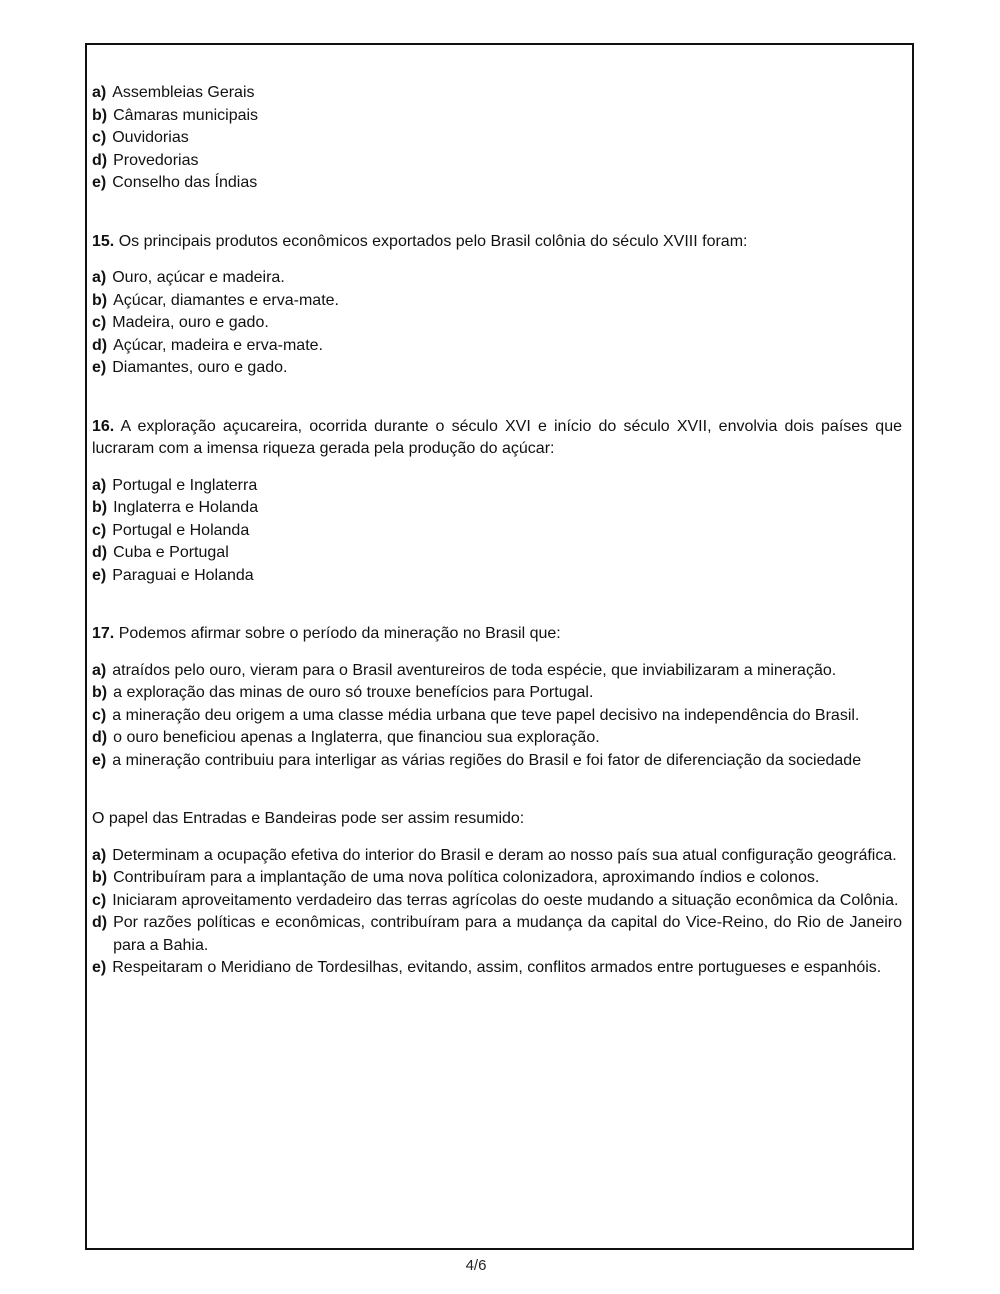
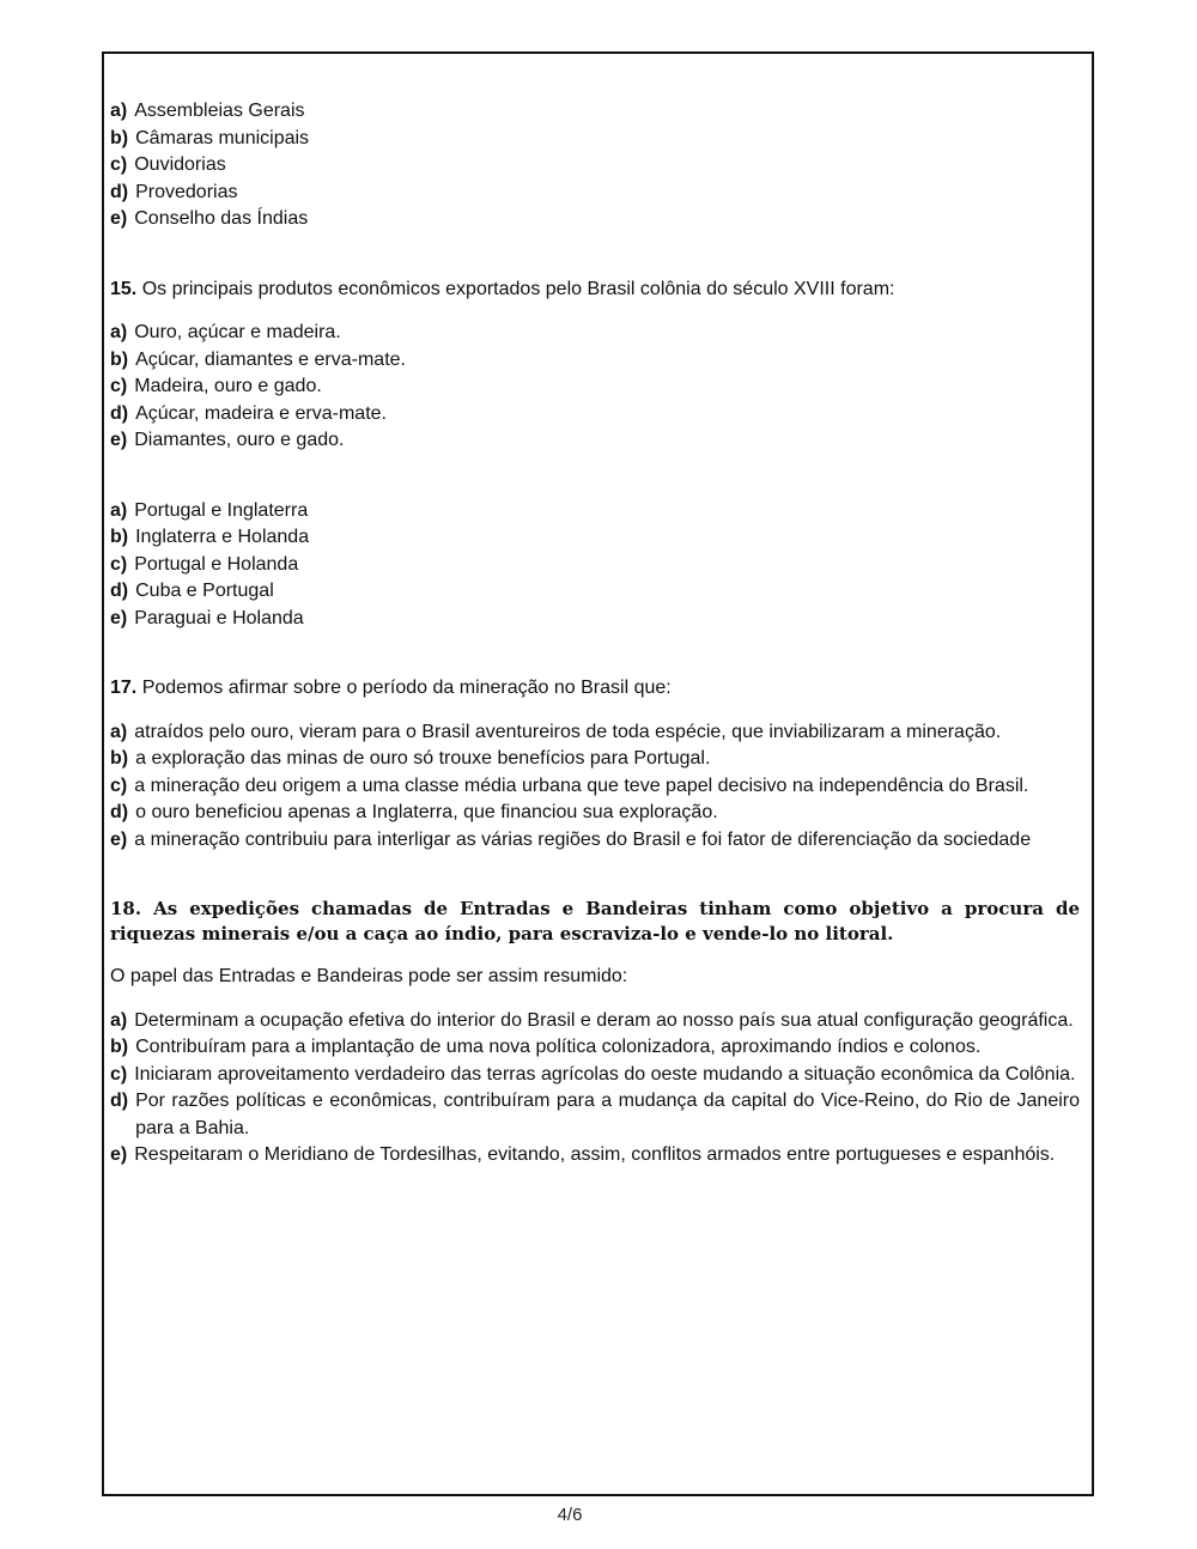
  a)
  Assembleias Gerais
  b)
  Câmaras municipais
  c)
  Ouvidorias
  d)
  Provedorias
  e)
  Conselho das Índias
  15. Os principais produtos econômicos exportados pelo Brasil colônia do século XVIII foram:
  a)
  Ouro, açúcar e madeira.
  b)
  Açúcar, diamantes e erva-mate.
  c)
  Madeira, ouro e gado.
  d)
  Açúcar, madeira e erva-mate.
  e)
  Diamantes, ouro e gado.
- 16. A exploração açucareira, ocorrida durante o século XVI e início do século XVII, envolvia dois países que lucraram com a imensa riqueza gerada pela produção do açúcar:
  a)
  Portugal e Inglaterra
  b)
  Inglaterra e Holanda
  c)
  Portugal e Holanda
  d)
  Cuba e Portugal
  e)
  Paraguai e Holanda
  17. Podemos afirmar sobre o período da mineração no Brasil que:
  a)
  atraídos pelo ouro, vieram para o Brasil aventureiros de toda espécie, que inviabilizaram a mineração.
  b)
  a exploração das minas de ouro só trouxe benefícios para Portugal.
  c)
  a mineração deu origem a uma classe média urbana que teve papel decisivo na independência do Brasil.
  d)
  o ouro beneficiou apenas a Inglaterra, que financiou sua exploração.
  e)
  a mineração contribuiu para interligar as várias regiões do Brasil e foi fator de diferenciação da sociedade
+ 18. As expedições chamadas de Entradas e Bandeiras tinham como objetivo a procura de riquezas minerais e/ou a caça ao índio, para escraviza-lo e vende-lo no litoral.
  O papel das Entradas e Bandeiras pode ser assim resumido:
  a)
  Determinam a ocupação efetiva do interior do Brasil e deram ao nosso país sua atual configuração geográfica.
  b)
  Contribuíram para a implantação de uma nova política colonizadora, aproximando índios e colonos.
  c)
  Iniciaram aproveitamento verdadeiro das terras agrícolas do oeste mudando a situação econômica da Colônia.
  d)
  Por razões políticas e econômicas, contribuíram para a mudança da capital do Vice-Reino, do Rio de Janeiro para a Bahia.
  e)
  Respeitaram o Meridiano de Tordesilhas, evitando, assim, conflitos armados entre portugueses e espanhóis.
  4/6
